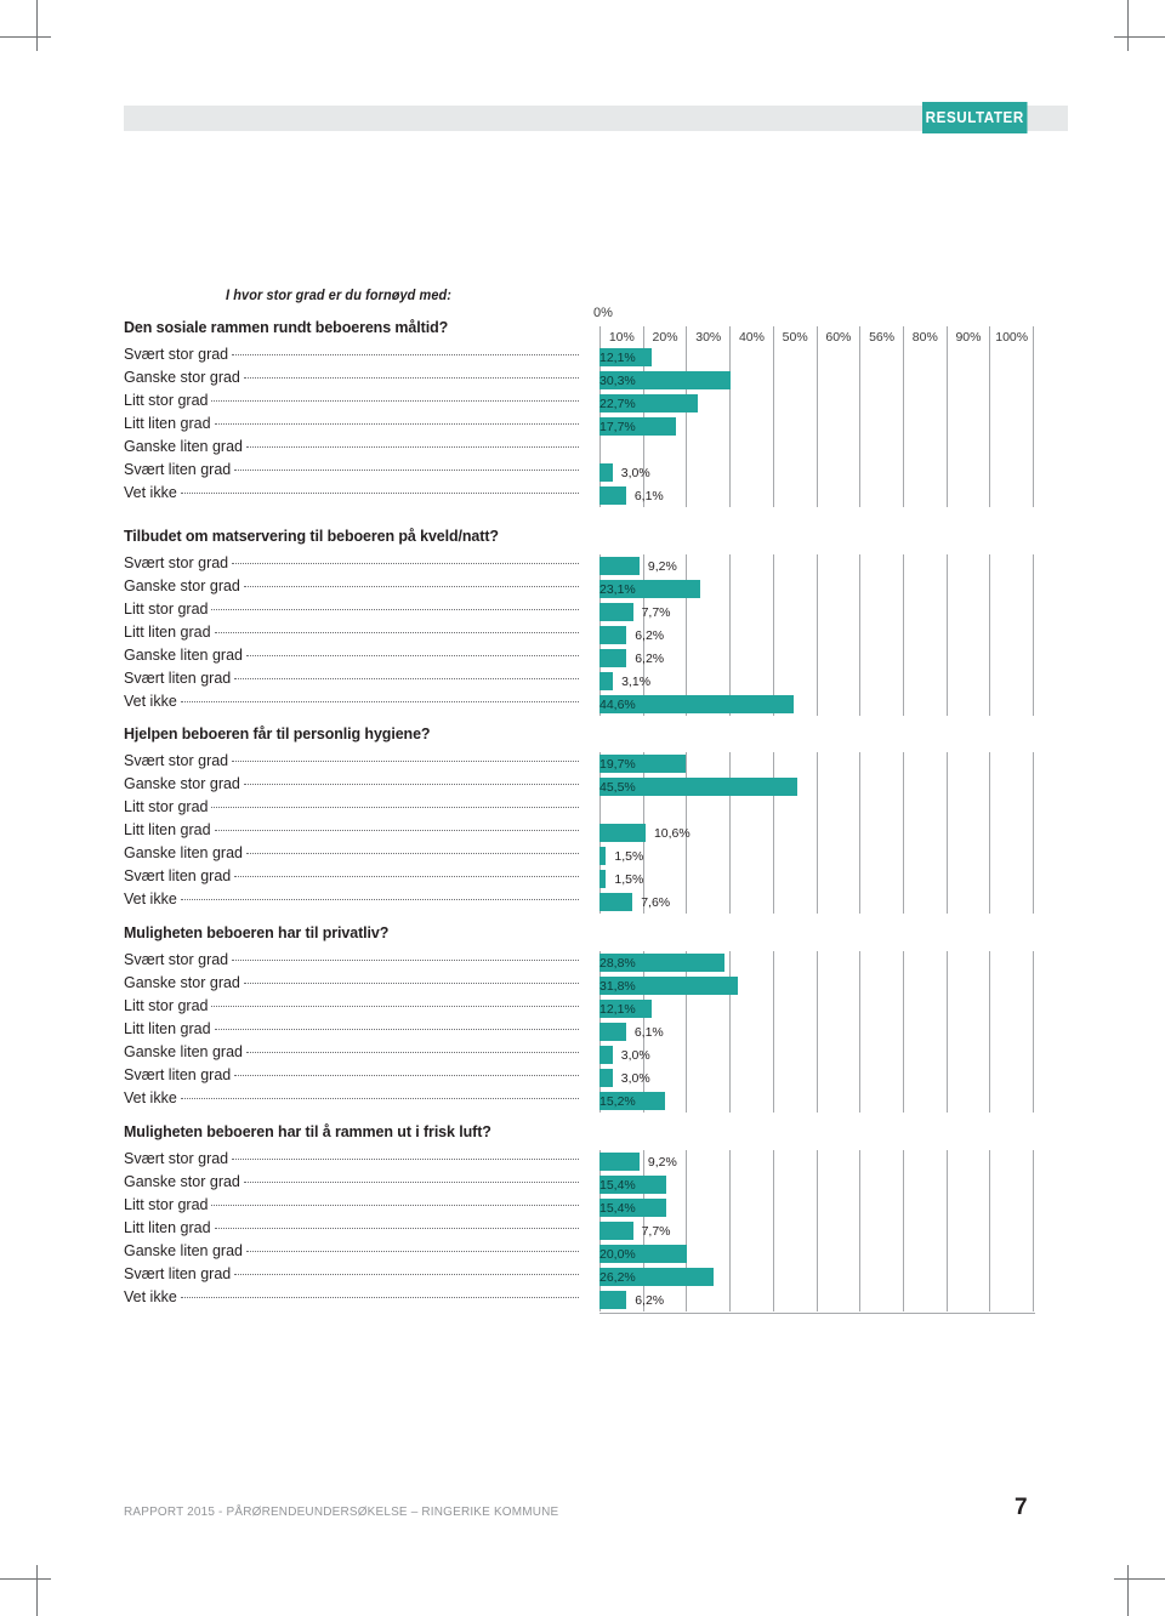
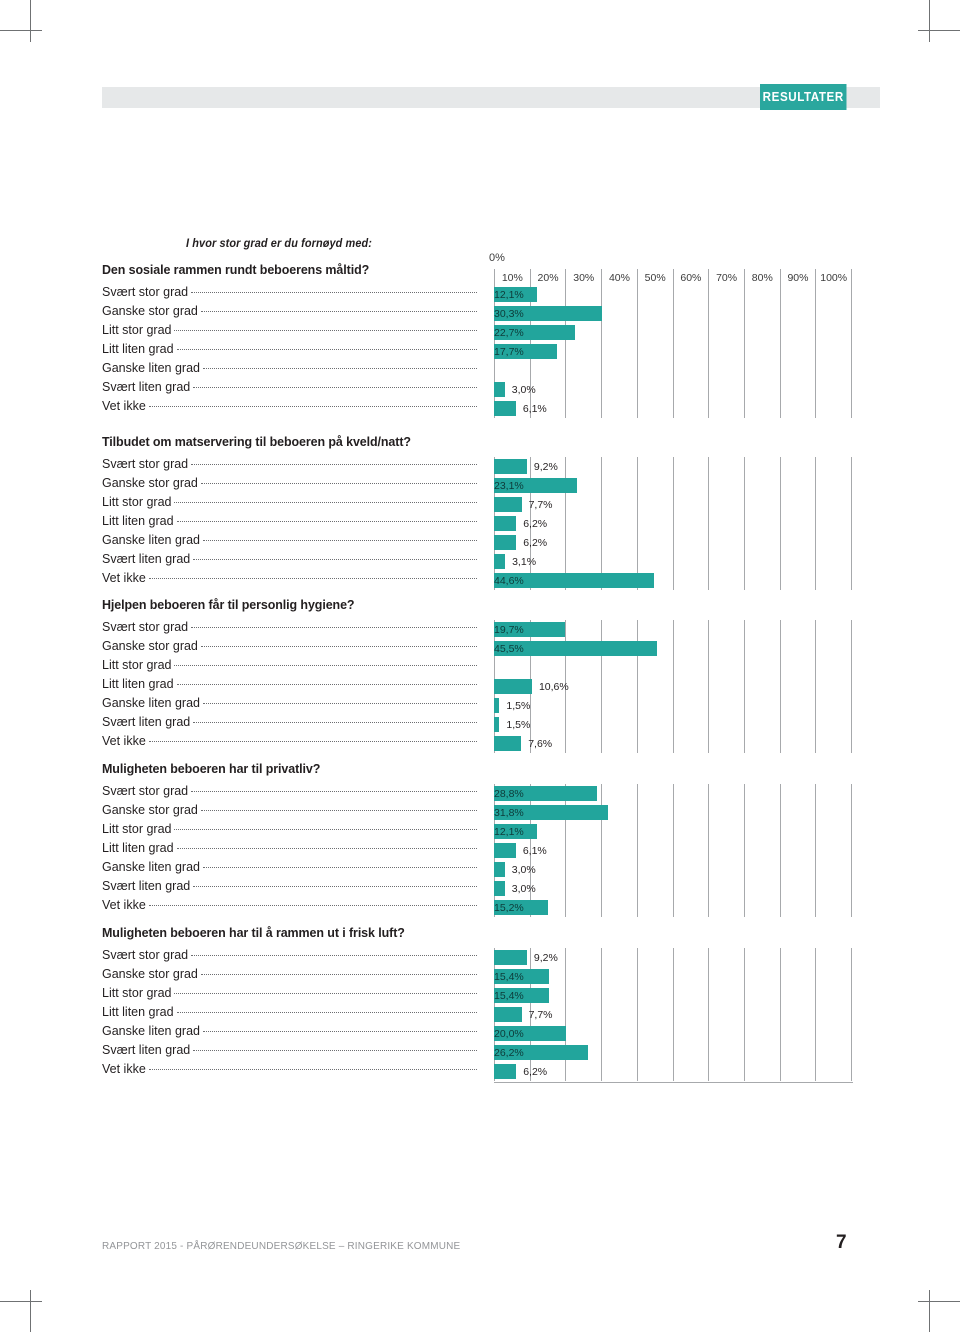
  RESULTATER
  I hvor stor grad er du fornøyd med:
  0%
  10%
  20%
  30%
  40%
  50%
  60%
- 56%
+ 70%
  80%
  90%
  100%
  Den sosiale rammen rundt beboerens måltid?
  Svært stor grad
  12,1%
  Ganske stor grad
  30,3%
  Litt stor grad
  22,7%
  Litt liten grad
  17,7%
  Ganske liten grad
  Svært liten grad
  3,0%
  Vet ikke
  6,1%
  Tilbudet om matservering til beboeren på kveld/natt?
  Svært stor grad
  9,2%
  Ganske stor grad
  23,1%
  Litt stor grad
  7,7%
  Litt liten grad
  6,2%
  Ganske liten grad
  6,2%
  Svært liten grad
  3,1%
  Vet ikke
  44,6%
  Hjelpen beboeren får til personlig hygiene?
  Svært stor grad
  19,7%
  Ganske stor grad
  45,5%
  Litt stor grad
  Litt liten grad
  10,6%
  Ganske liten grad
  1,5%
  Svært liten grad
  1,5%
  Vet ikke
  7,6%
  Muligheten beboeren har til privatliv?
  Svært stor grad
  28,8%
  Ganske stor grad
  31,8%
  Litt stor grad
  12,1%
  Litt liten grad
  6,1%
  Ganske liten grad
  3,0%
  Svært liten grad
  3,0%
  Vet ikke
  15,2%
  Muligheten beboeren har til å rammen ut i frisk luft?
  Svært stor grad
  9,2%
  Ganske stor grad
  15,4%
  Litt stor grad
  15,4%
  Litt liten grad
  7,7%
  Ganske liten grad
  20,0%
  Svært liten grad
  26,2%
  Vet ikke
  6,2%
  RAPPORT 2015 - PÅRØRENDEUNDERSØKELSE – RINGERIKE KOMMUNE
  7
